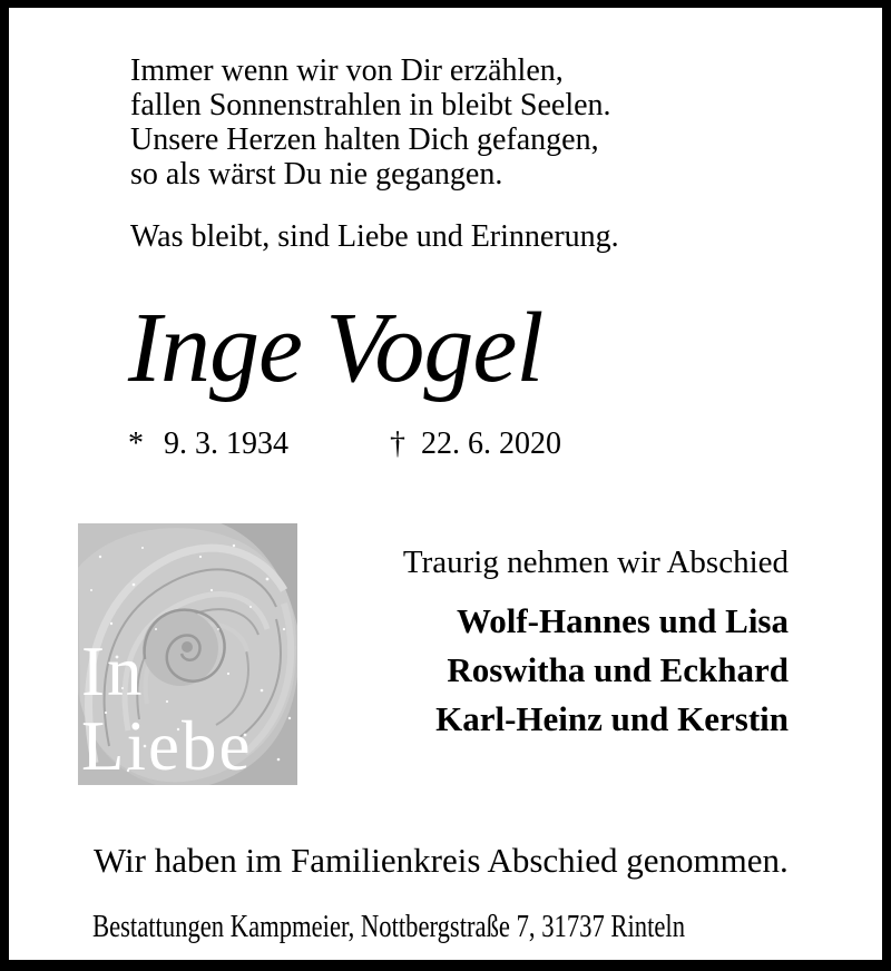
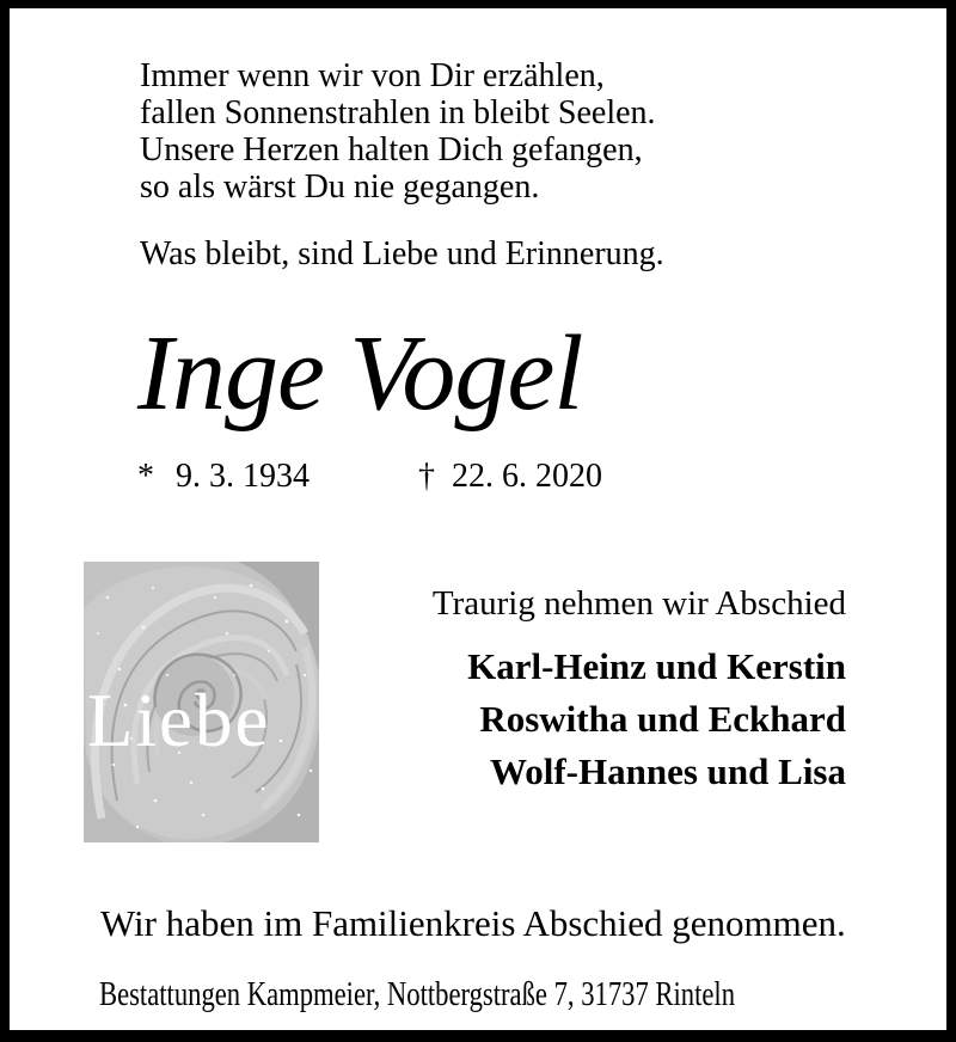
  Immer wenn wir von Dir erzählen,
  fallen Sonnenstrahlen in bleibt Seelen.
  Unsere Herzen halten Dich gefangen,
  so als wärst Du nie gegangen.
  Was bleibt, sind Liebe und Erinnerung.
  Inge Vogel
  * 9. 3. 1934
  † 22. 6. 2020
- In
  Liebe
  Traurig nehmen wir Abschied
- Wolf-Hannes und Lisa
+ Karl-Heinz und Kerstin
  Roswitha und Eckhard
- Karl-Heinz und Kerstin
+ Wolf-Hannes und Lisa
  Wir haben im Familienkreis Abschied genommen.
  Bestattungen Kampmeier, Nottbergstraße 7, 31737 Rinteln
